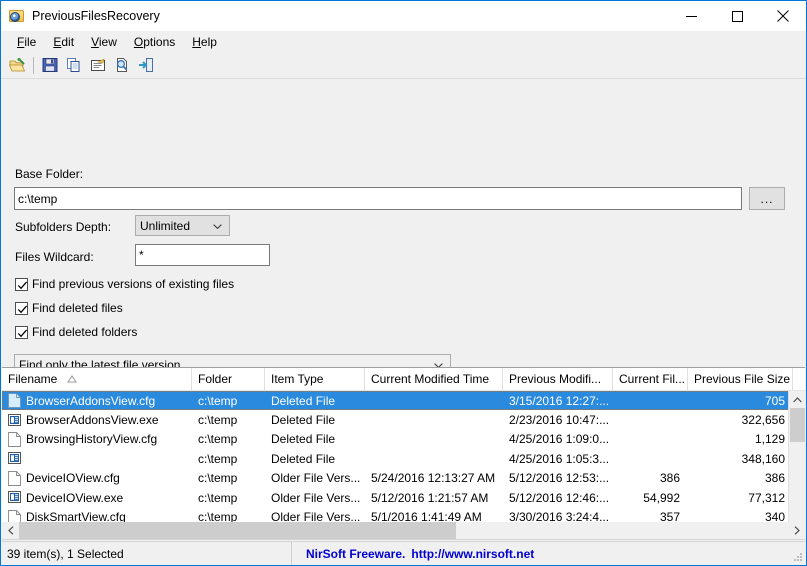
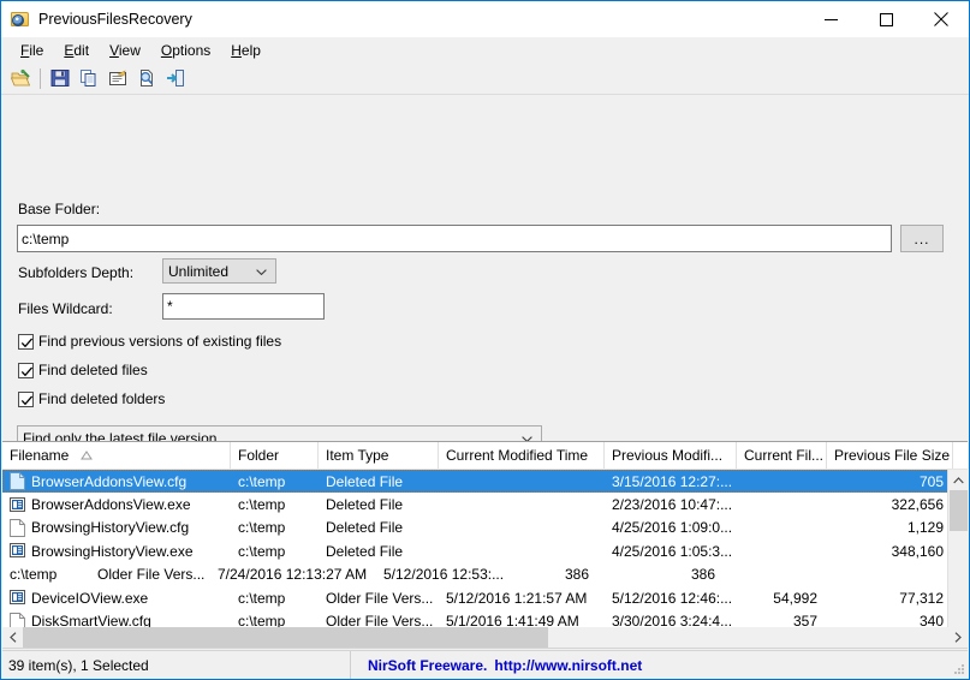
  PreviousFilesRecovery
  File
  Edit
  View
  Options
  Help
  Base Folder:
  c:\temp
  ...
  Subfolders Depth:
  Unlimited
  Files Wildcard:
  *
  Find previous versions of existing files
  Find deleted files
  Find deleted folders
  Find only the latest file version
  Filename
  Folder
  Item Type
  Current Modified Time
  Previous Modifi...
  Current Fil...
  Previous File Size
  BrowserAddonsView.cfg
  c:\temp
  Deleted File
  3/15/2016 12:27:...
  705
  BrowserAddonsView.exe
  c:\temp
  Deleted File
  2/23/2016 10:47:...
  322,656
  BrowsingHistoryView.cfg
  c:\temp
  Deleted File
  4/25/2016 1:09:0...
  1,129
+ BrowsingHistoryView.exe
  c:\temp
  Deleted File
  4/25/2016 1:05:3...
  348,160
- DeviceIOView.cfg
  c:\temp
  Older File Vers...
- 5/24/2016 12:13:27 AM
+ 7/24/2016 12:13:27 AM
  5/12/2016 12:53:...
  386
  386
  DeviceIOView.exe
  c:\temp
  Older File Vers...
  5/12/2016 1:21:57 AM
  5/12/2016 12:46:...
  54,992
  77,312
  DiskSmartView.cfg
  c:\temp
  Older File Vers...
  5/1/2016 1:41:49 AM
  3/30/2016 3:24:4...
  357
  340
  39 item(s), 1 Selected
  NirSoft Freeware.
  http://www.nirsoft.net
